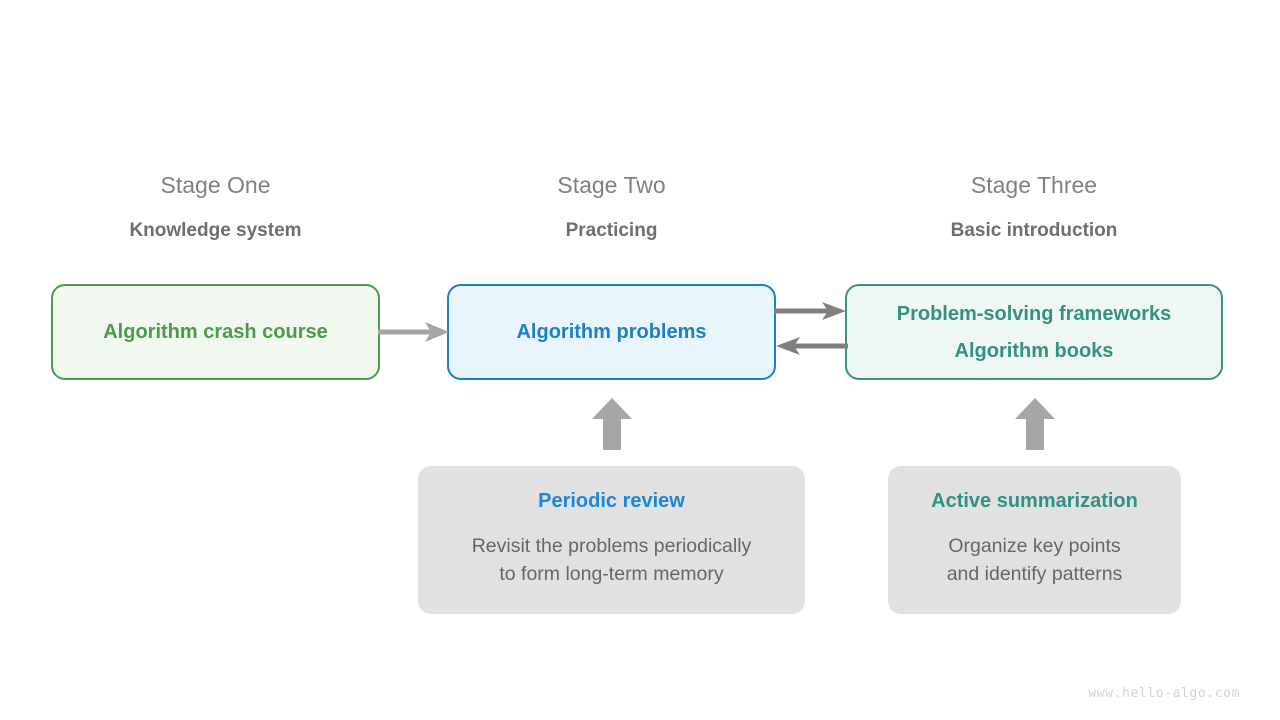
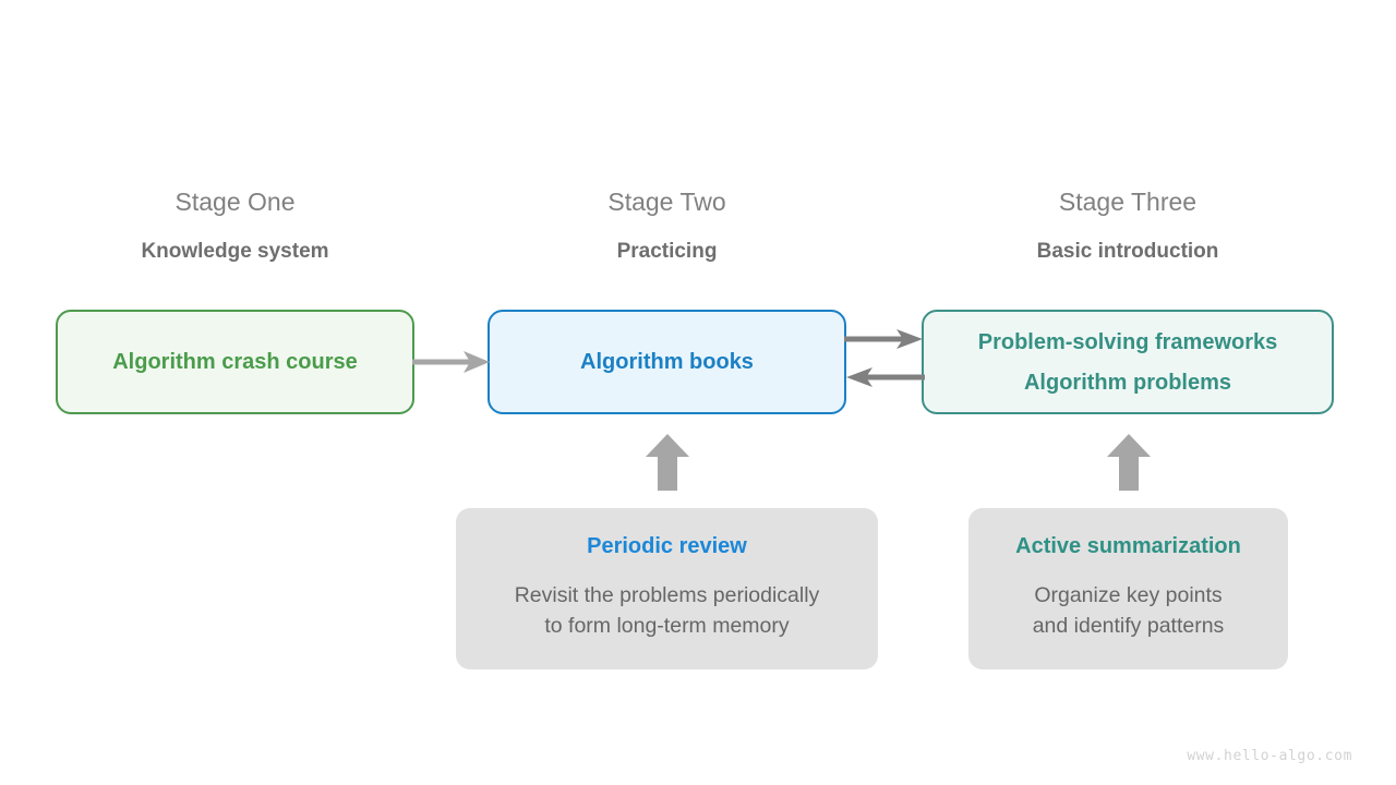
  Stage One
  Knowledge system
  Stage Two
  Practicing
  Stage Three
  Basic introduction
  Algorithm crash course
- Algorithm problems
+ Algorithm books
  Problem-solving frameworks
- Algorithm books
+ Algorithm problems
  Periodic review
  Revisit the problems periodically
  to form long-term memory
  Active summarization
  Organize key points
  and identify patterns
  www.hello-algo.com
